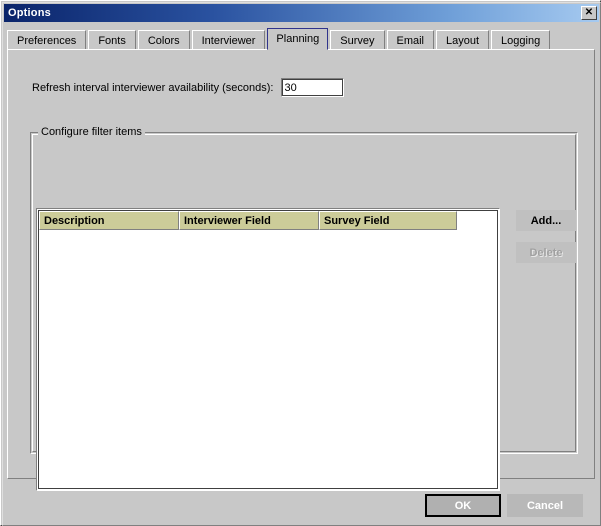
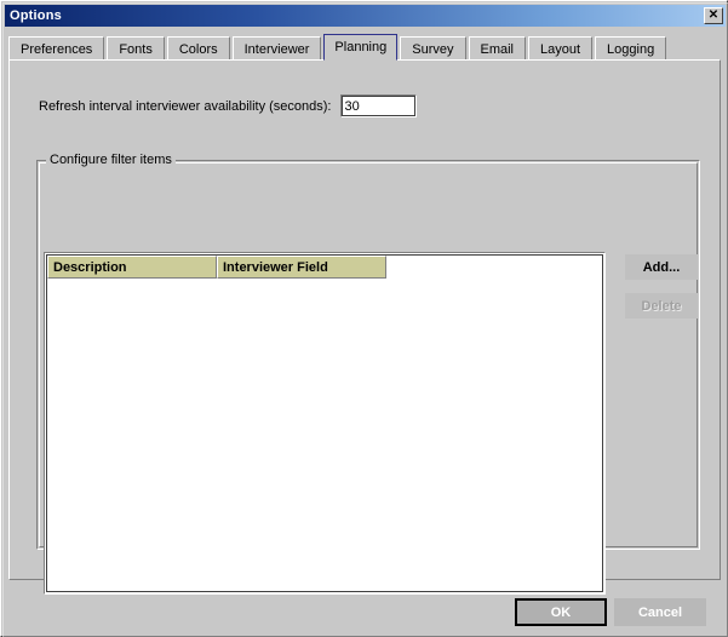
  Options
  ✕
  Preferences
  Fonts
  Colors
  Interviewer
  Planning
  Survey
  Email
  Layout
  Logging
  Refresh interval interviewer availability (seconds):
  30
  Configure filter items
  Description
  Interviewer Field
- Survey Field
  Add...
  Delete
  OK
  Cancel
